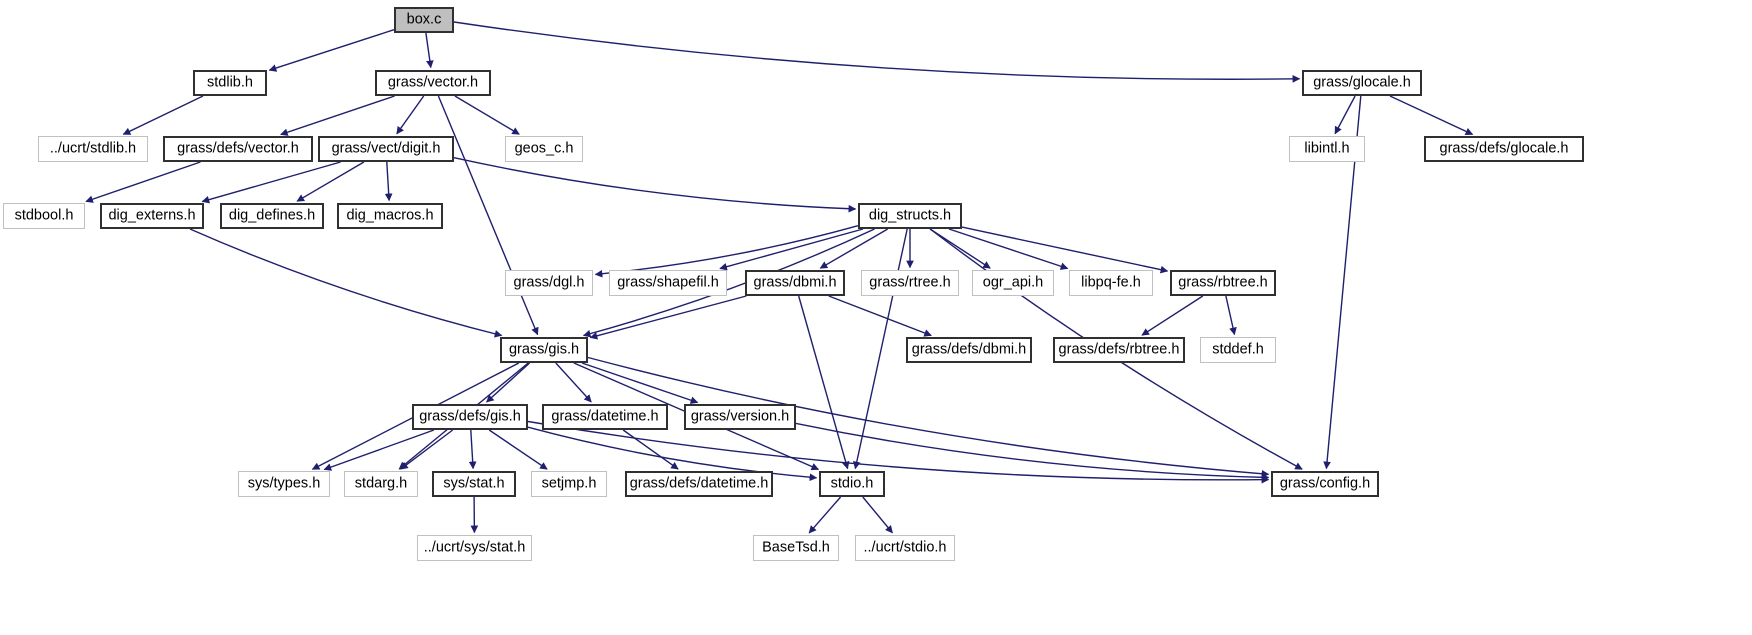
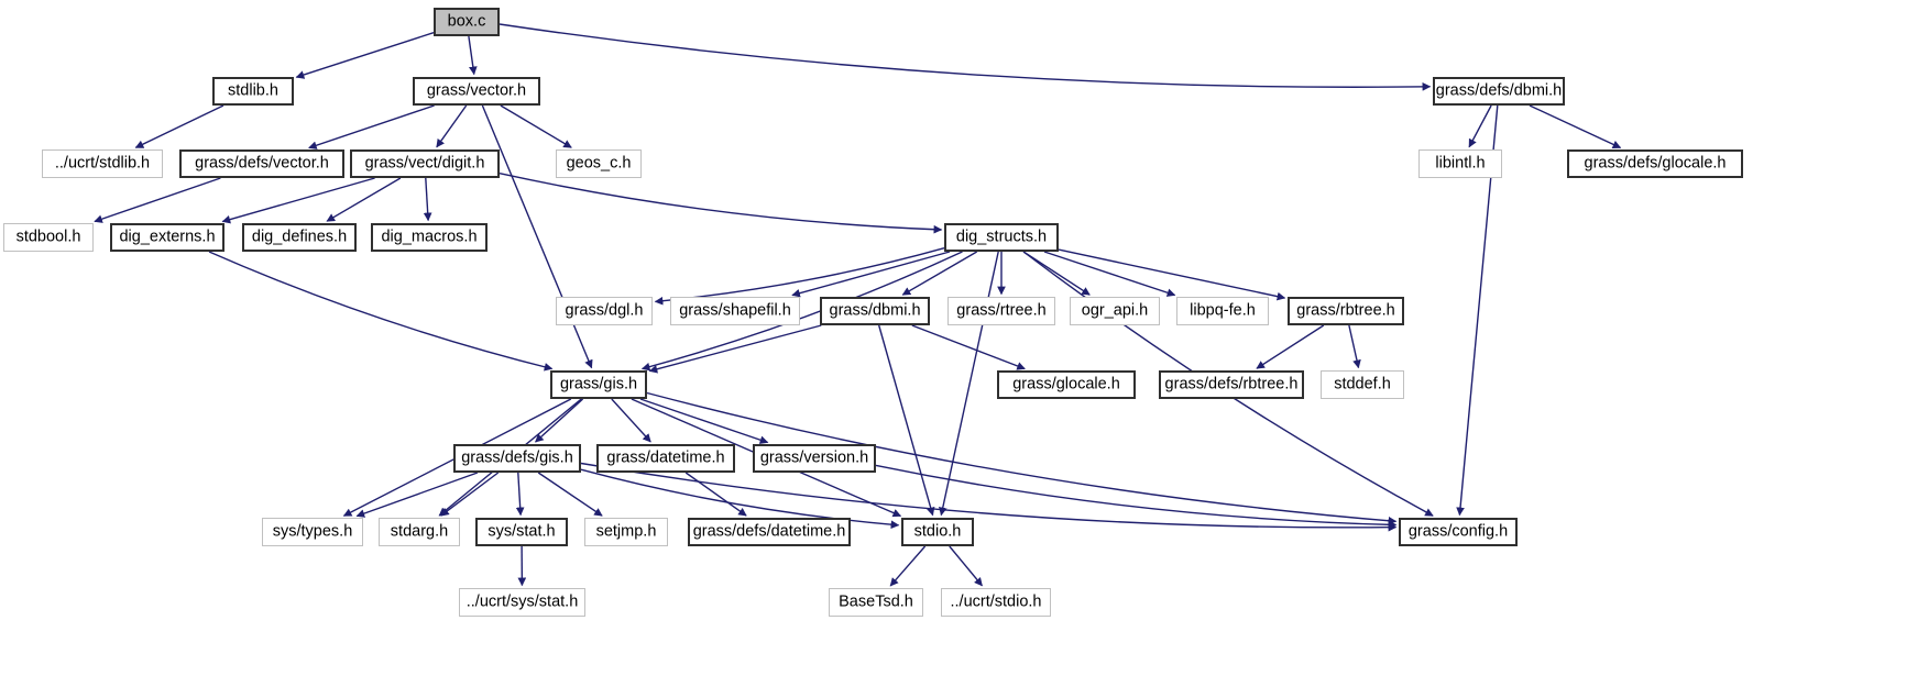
  box.c
  stdlib.h
  grass/vector.h
- grass/glocale.h
+ grass/defs/dbmi.h
  ../ucrt/stdlib.h
  grass/defs/vector.h
  grass/vect/digit.h
  geos_c.h
  libintl.h
  grass/defs/glocale.h
  stdbool.h
  dig_externs.h
  dig_defines.h
  dig_macros.h
  dig_structs.h
  grass/dgl.h
  grass/shapefil.h
  grass/dbmi.h
  grass/rtree.h
  ogr_api.h
  libpq-fe.h
  grass/rbtree.h
- grass/defs/dbmi.h
+ grass/glocale.h
  grass/defs/rbtree.h
  stddef.h
  grass/gis.h
  grass/defs/gis.h
  grass/datetime.h
  grass/version.h
  sys/types.h
  stdarg.h
  sys/stat.h
  setjmp.h
  grass/defs/datetime.h
  stdio.h
  grass/config.h
  ../ucrt/sys/stat.h
  BaseTsd.h
  ../ucrt/stdio.h
